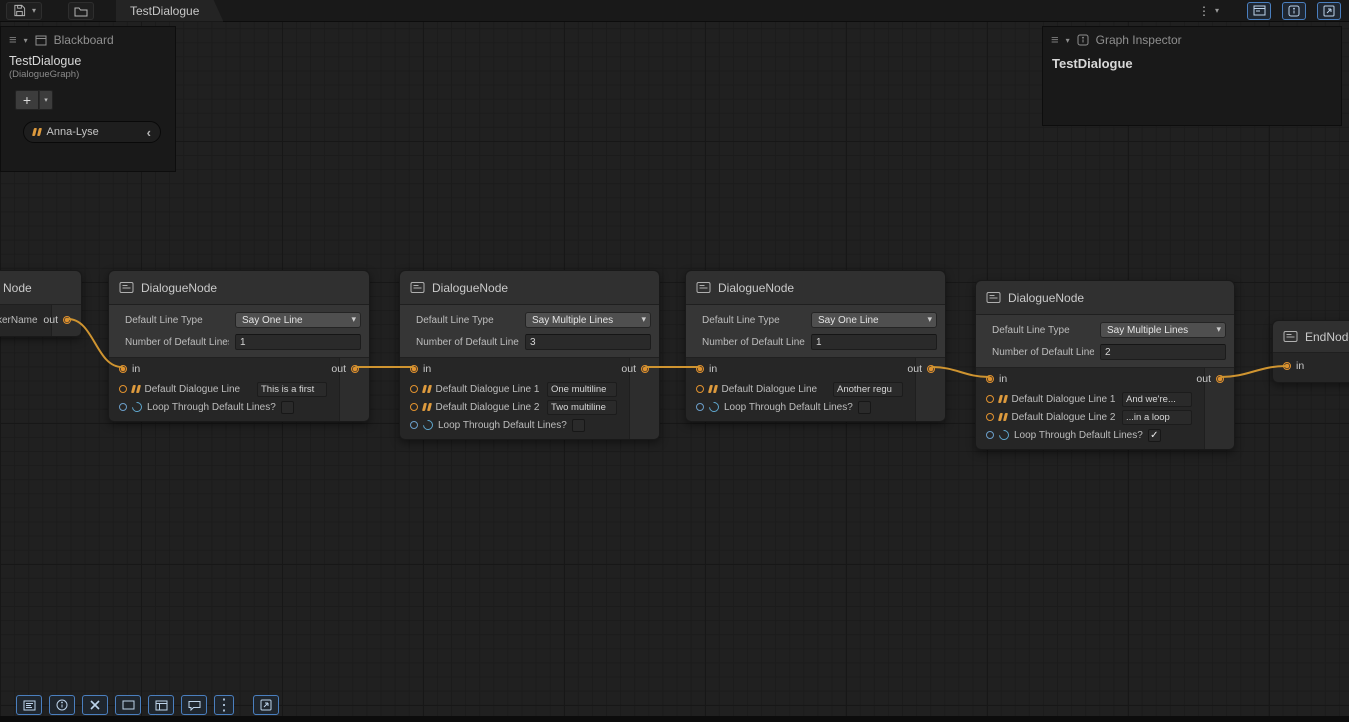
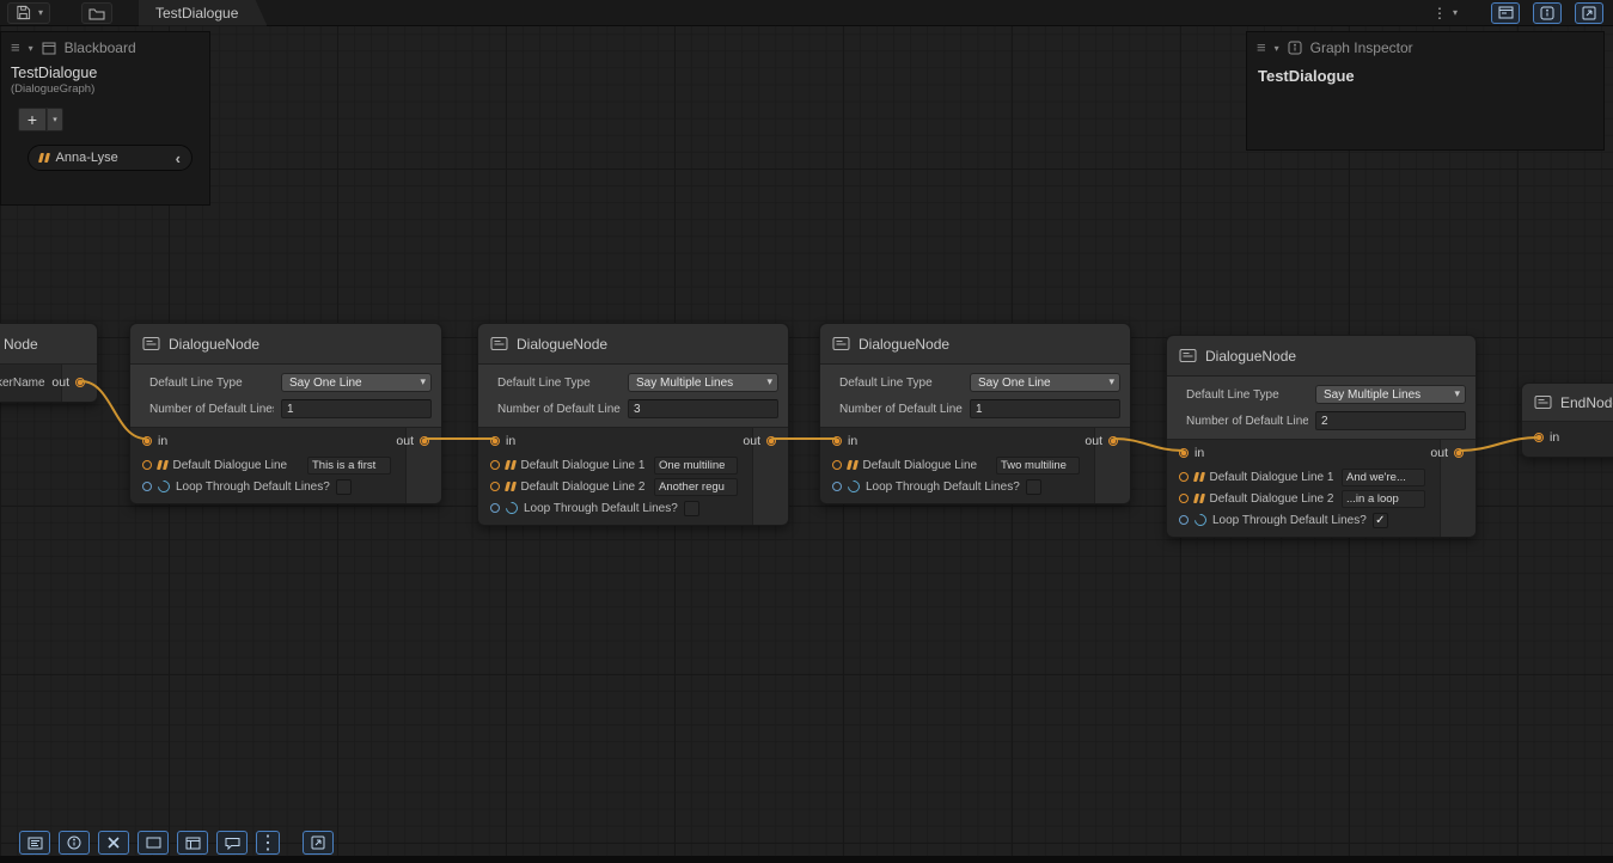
  Node
  erName
  out
  DialogueNode
  Default Line Type
  Say One Line
  Number of Default Line
  1
  in
  out
  Default Dialogue Line
  This is a first
  Loop Through Default Lines?
  DialogueNode
  Default Line Type
  Say Multiple Lines
  Number of Default Line
  3
  in
  out
  Default Dialogue Line 1
  One multiline
  Default Dialogue Line 2
- Two multiline
+ Another regu
  Loop Through Default Lines?
  DialogueNode
  Default Line Type
  Say One Line
  Number of Default Line
  1
  in
  out
  Default Dialogue Line
- Another regu
+ Two multiline
  Loop Through Default Lines?
  DialogueNode
  Default Line Type
  Say Multiple Lines
  Number of Default Line
  2
  in
  out
  Default Dialogue Line 1
  And we're...
  Default Dialogue Line 2
  ...in a loop
  Loop Through Default Lines?
  EndNod
  in
  ≡
  ▾
  Blackboard
  TestDialogue
  (DialogueGraph)
  +
  Anna-Lyse
  ‹
  ≡
  ▾
  Graph Inspector
  TestDialogue
  ▾
  TestDialogue
  ⋮
  ▾
  ⋮
